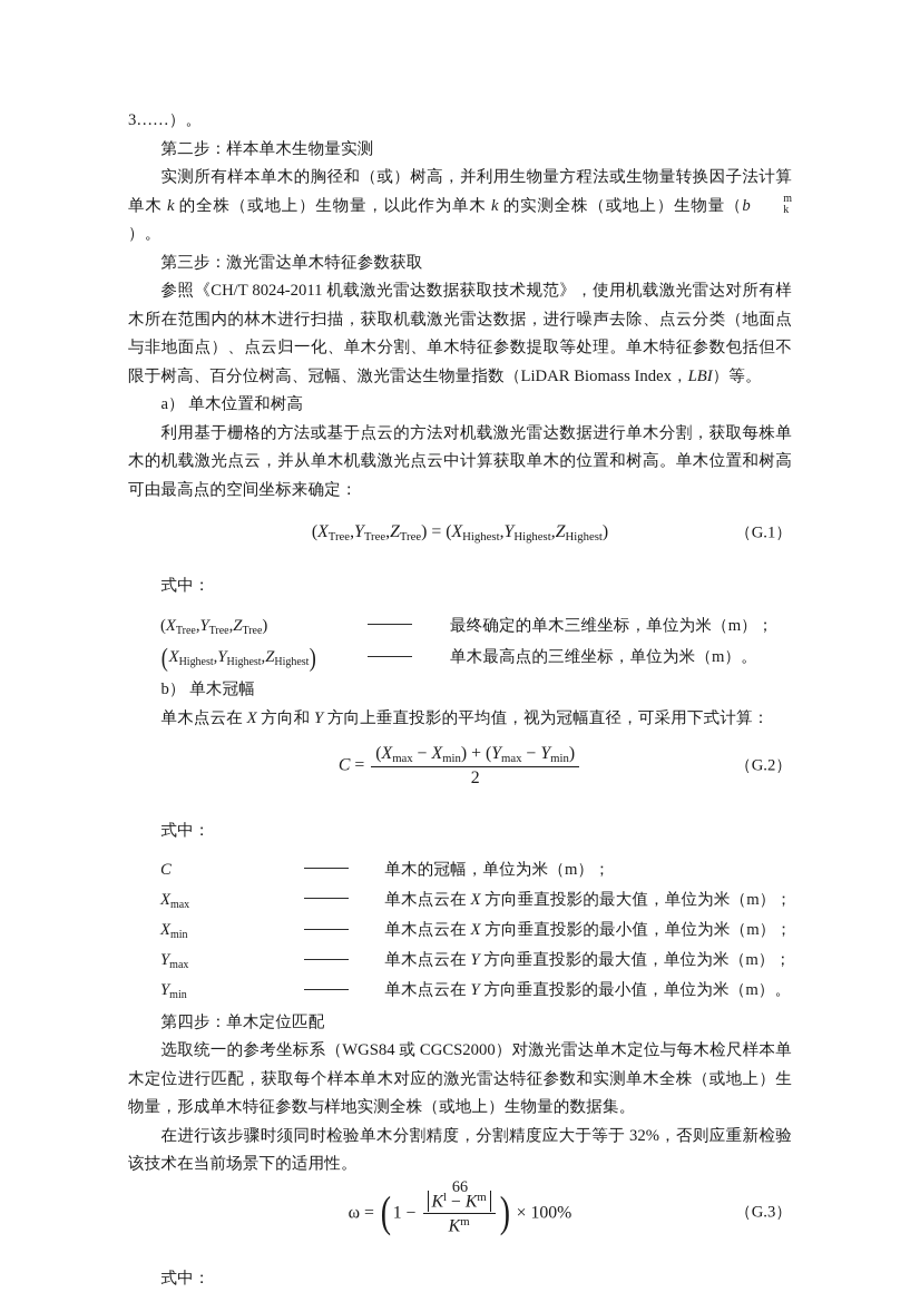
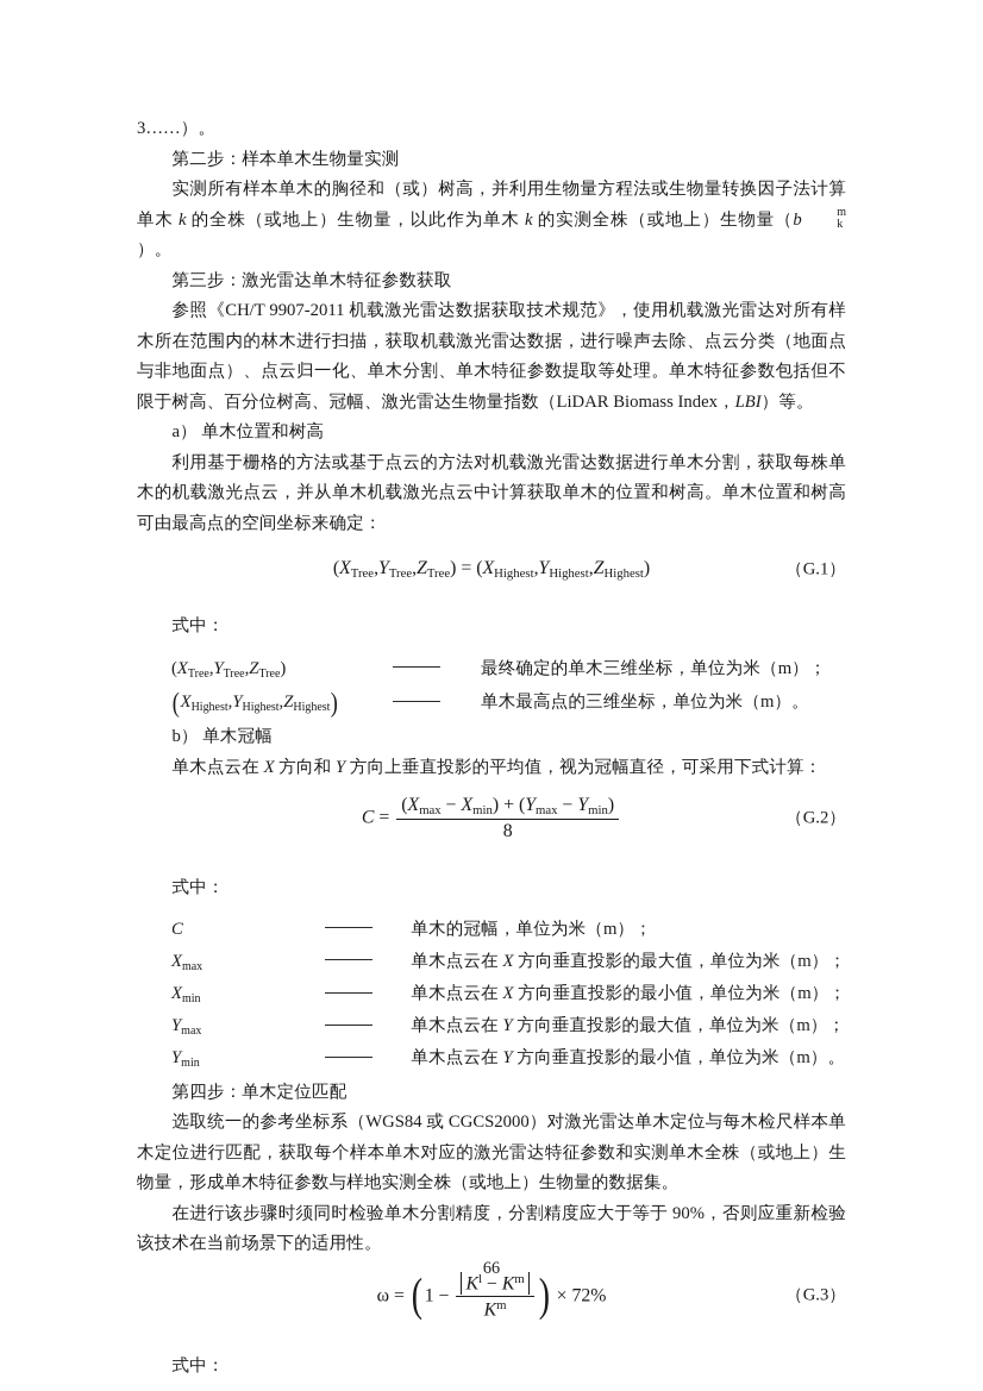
  3……）。
  第二步：样本单木生物量实测
  实测所有样本单木的胸径和（或）树高，并利用生物量方程法或生物量转换因子法计算单木 k 的全株（或地上）生物量，以此作为单木 k 的实测全株（或地上）生物量（b
  m
  k
  ）。
  第三步：激光雷达单木特征参数获取
- 参照《CH/T 8024-2011 机载激光雷达数据获取技术规范》，使用机载激光雷达对所有样木所在范围内的林木进行扫描，获取机载激光雷达数据，进行噪声去除、点云分类（地面点与非地面点）、点云归一化、单木分割、单木特征参数提取等处理。单木特征参数包括但不限于树高、百分位树高、冠幅、激光雷达生物量指数（LiDAR Biomass Index，LBI）等。
+ 参照《CH/T 9907-2011 机载激光雷达数据获取技术规范》，使用机载激光雷达对所有样木所在范围内的林木进行扫描，获取机载激光雷达数据，进行噪声去除、点云分类（地面点与非地面点）、点云归一化、单木分割、单木特征参数提取等处理。单木特征参数包括但不限于树高、百分位树高、冠幅、激光雷达生物量指数（LiDAR Biomass Index，LBI）等。
  a） 单木位置和树高
  利用基于栅格的方法或基于点云的方法对机载激光雷达数据进行单木分割，获取每株单木的机载激光点云，并从单木机载激光点云中计算获取单木的位置和树高。单木位置和树高可由最高点的空间坐标来确定：
  (XTree,YTree,ZTree) = (XHighest,YHighest,ZHighest)
  （G.1）
  式中：
  (XTree,YTree,ZTree)		最终确定的单木三维坐标，单位为米（m）；
  (XHighest,YHighest,ZHighest)		单木最高点的三维坐标，单位为米（m）。
  b） 单木冠幅
  单木点云在 X 方向和 Y 方向上垂直投影的平均值，视为冠幅直径，可采用下式计算：
  C =
  (Xmax − Xmin) + (Ymax − Ymin)
- 2
+ 8
  （G.2）
  式中：
  C		单木的冠幅，单位为米（m）；
  Xmax		单木点云在 X 方向垂直投影的最大值，单位为米（m）；
  Xmin		单木点云在 X 方向垂直投影的最小值，单位为米（m）；
  Ymax		单木点云在 Y 方向垂直投影的最大值，单位为米（m）；
  Ymin		单木点云在 Y 方向垂直投影的最小值，单位为米（m）。
  第四步：单木定位匹配
  选取统一的参考坐标系（WGS84 或 CGCS2000）对激光雷达单木定位与每木检尺样本单木定位进行匹配，获取每个样本单木对应的激光雷达特征参数和实测单木全株（或地上）生物量，形成单木特征参数与样地实测全株（或地上）生物量的数据集。
- 在进行该步骤时须同时检验单木分割精度，分割精度应大于等于 32%，否则应重新检验该技术在当前场景下的适用性。
+ 在进行该步骤时须同时检验单木分割精度，分割精度应大于等于 90%，否则应重新检验该技术在当前场景下的适用性。
  ω = (1 −
  Kl − Km
  Km
- ) × 100%
+ ) × 72%
  （G.3）
  式中：
  66
